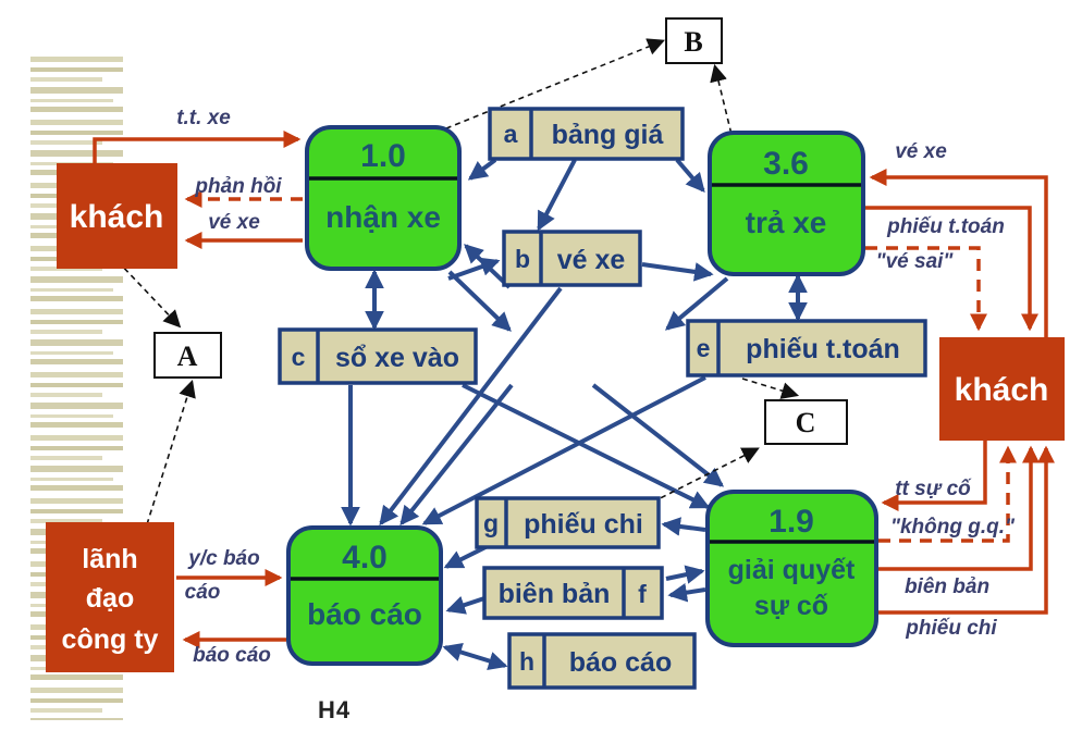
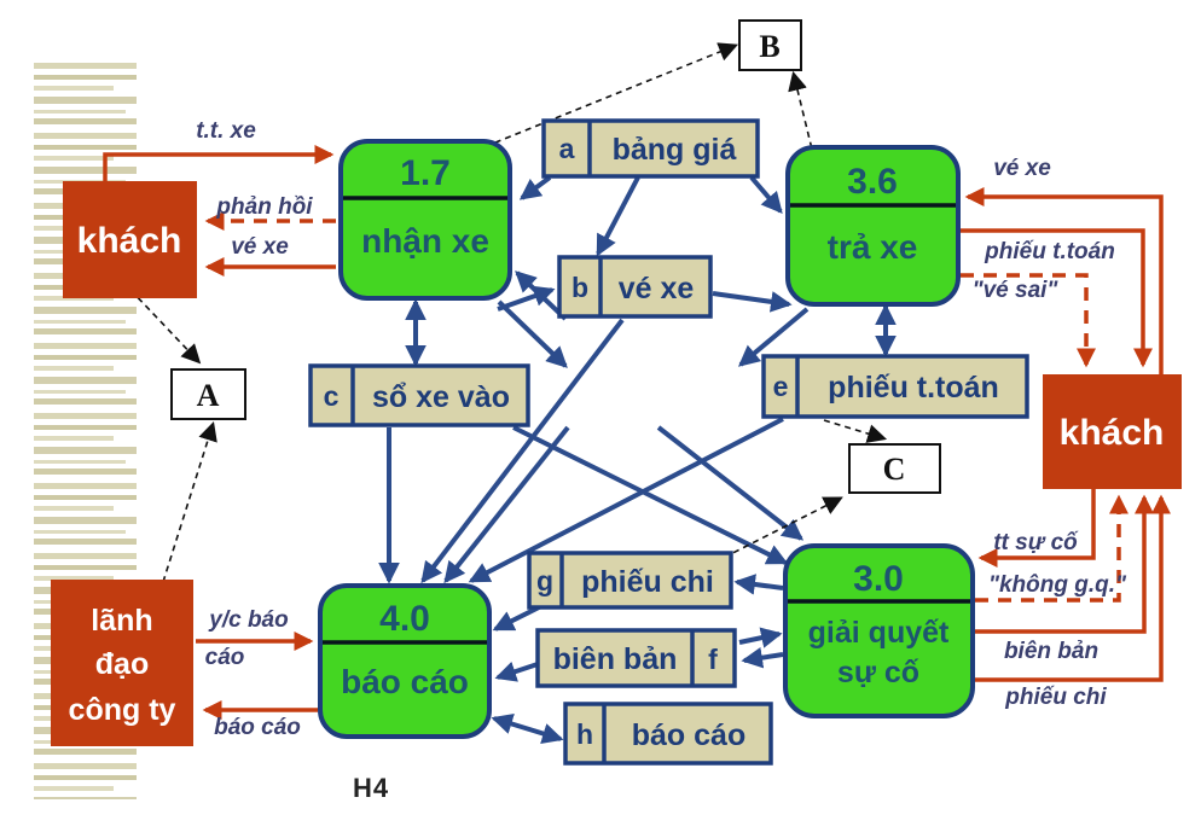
  khách
  khách
  lãnh
  đạo
  công ty
- 1.0
+ 1.7
  nhận xe
  3.6
  trả xe
- 1.9
+ 3.0
  giải quyết
  sự cố
  4.0
  báo cáo
  a
  bảng giá
  b
  vé xe
  c
  sổ xe vào
  e
  phiếu t.toán
  g
  phiếu chi
  biên bản
  f
  h
  báo cáo
  A
  B
  C
  t.t. xe
  phản hồi
  vé xe
  vé xe
  phiếu t.toán
  "vé sai"
  tt sự cố
  "không g.q."
  biên bản
  phiếu chi
  y/c báo
  cáo
  báo cáo
  H4
